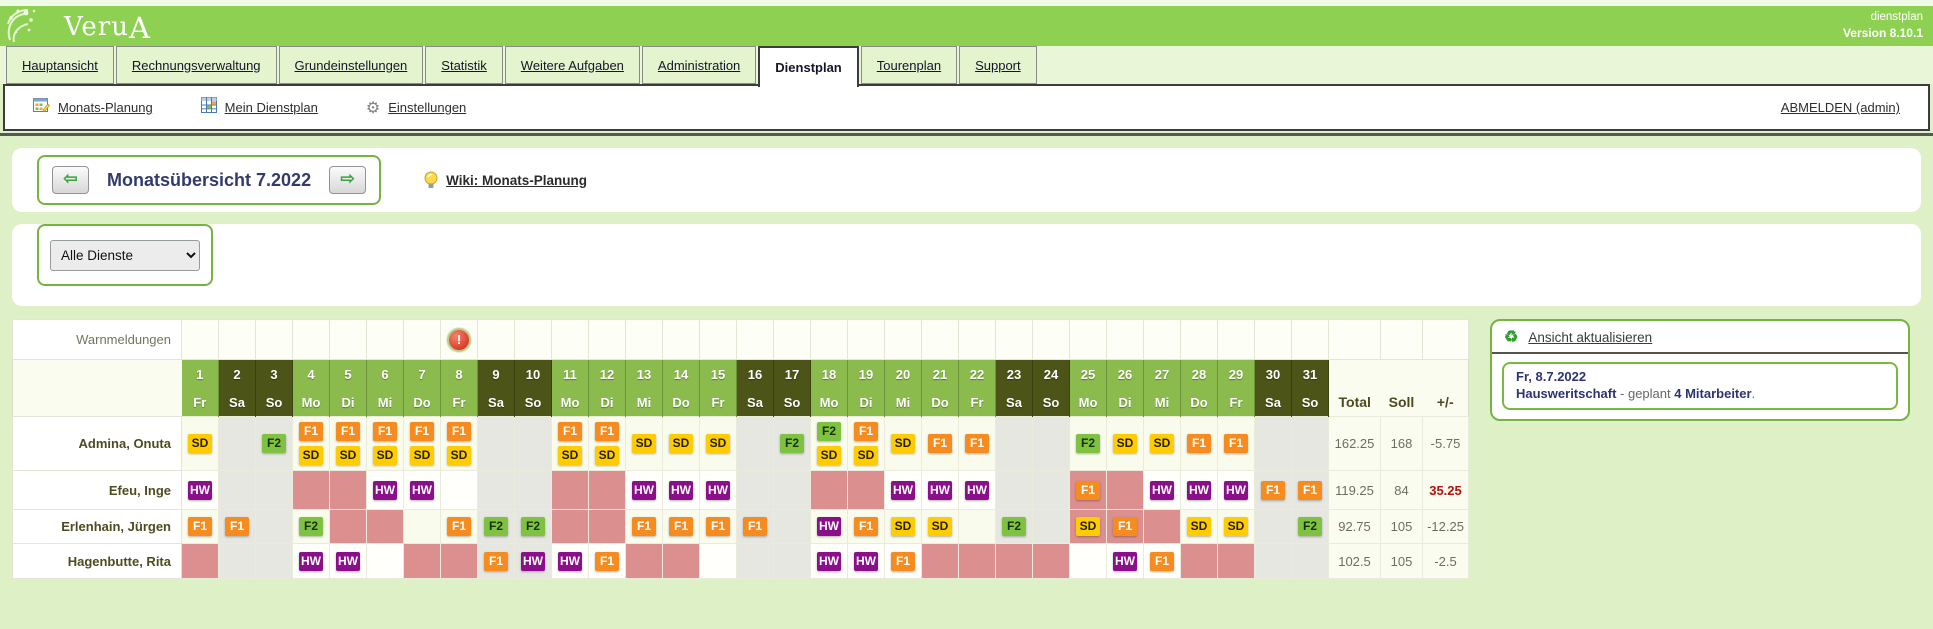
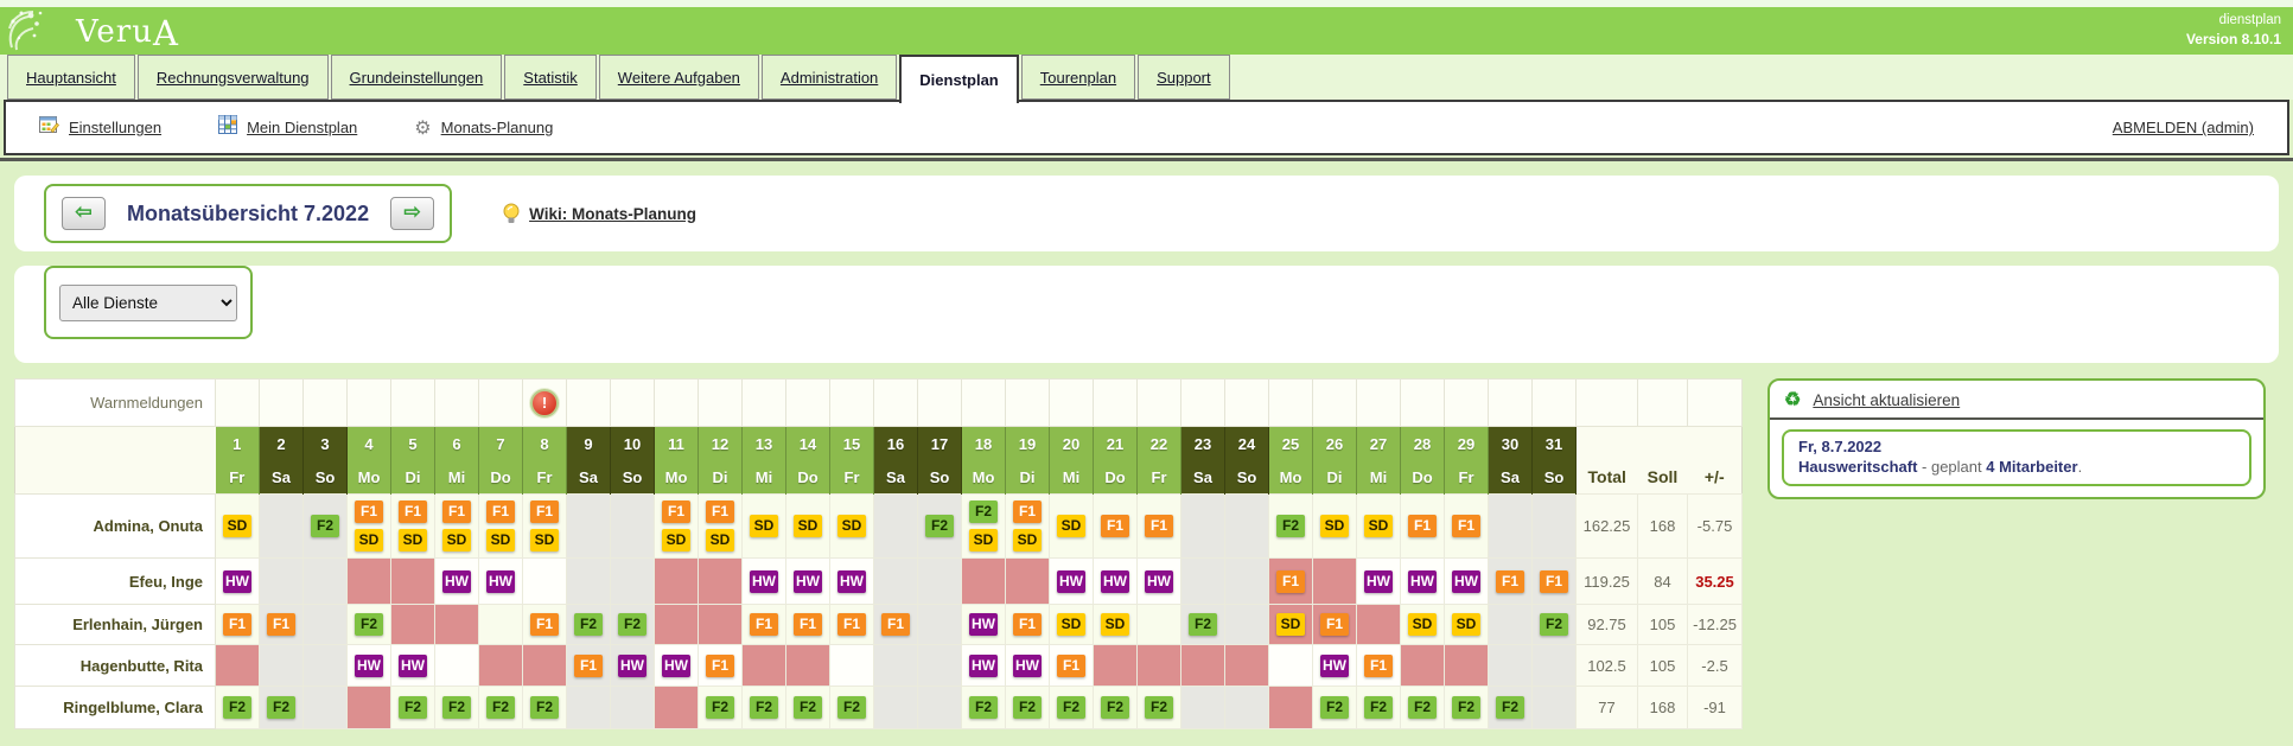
  VeruA
  dienstplan
  Version 8.10.1
  Hauptansicht
  Rechnungsverwaltung
  Grundeinstellungen
  Statistik
  Weitere Aufgaben
  Administration
  Dienstplan
  Tourenplan
  Support
- Monats-Planung
+ Einstellungen
  Mein Dienstplan
  ⚙
- Einstellungen
+ Monats-Planung
  ABMELDEN (admin)
  ⇦
  Monatsübersicht 7.2022
  ⇨
  Wiki: Monats-Planung
  Alle Dienste
  Warnmeldungen								!
  	1	2	3	4	5	6	7	8	9	10	11	12	13	14	15	16	17	18	19	20	21	22	23	24	25	26	27	28	29	30	31
  	Fr	Sa	So	Mo	Di	Mi	Do	Fr	Sa	So	Mo	Di	Mi	Do	Fr	Sa	So	Mo	Di	Mi	Do	Fr	Sa	So	Mo	Di	Mi	Do	Fr	Sa	So	Total	Soll	+/-
  Admina, Onuta	SD		F2	F1SD	F1SD	F1SD	F1SD	F1SD			F1SD	F1SD	SD	SD	SD		F2	F2SD	F1SD	SD	F1	F1			F2	SD	SD	F1	F1			162.25	168	-5.75
  Efeu, Inge	HW					HW	HW						HW	HW	HW					HW	HW	HW			F1		HW	HW	HW	F1	F1	119.25	84	35.25
  Erlenhain, Jürgen	F1	F1		F2				F1	F2	F2			F1	F1	F1	F1		HW	F1	SD	SD		F2		SD	F1		SD	SD		F2	92.75	105	-12.25
  Hagenbutte, Rita				HW	HW				F1	HW	HW	F1						HW	HW	F1						HW	F1					102.5	105	-2.5
+ Ringelblume, Clara	F2	F2			F2	F2	F2	F2				F2	F2	F2	F2			F2	F2	F2	F2	F2				F2	F2	F2	F2	F2		77	168	-91
  ♻
  Ansicht aktualisieren
  Fr, 8.7.2022
  Hausweritschaft - geplant 4 Mitarbeiter.
